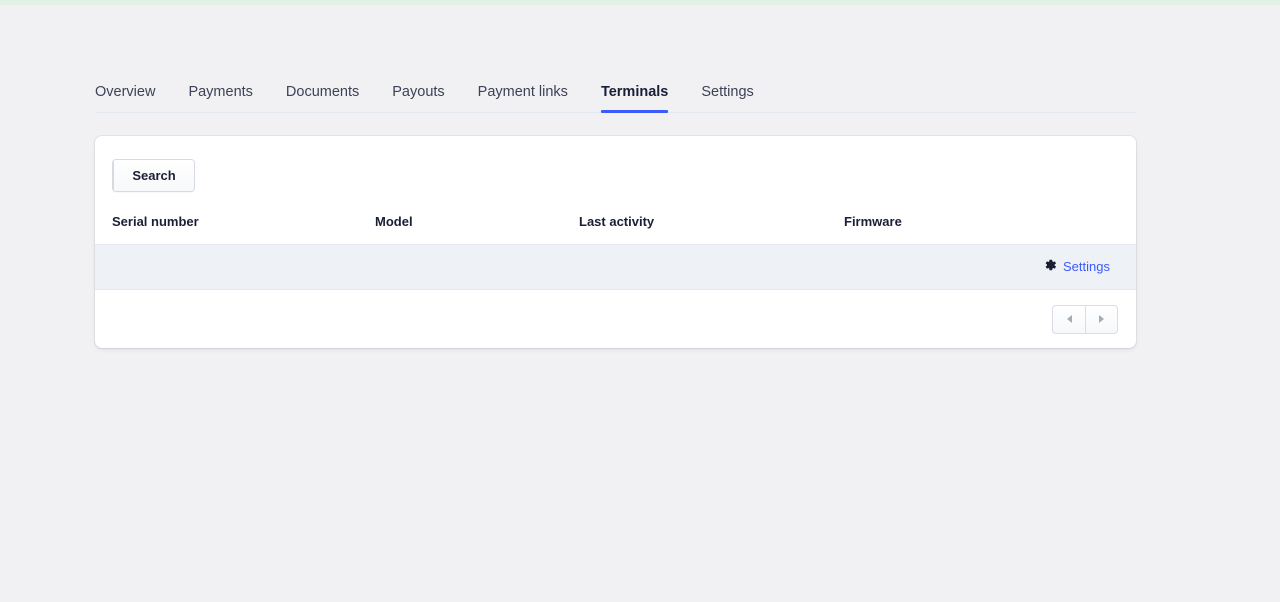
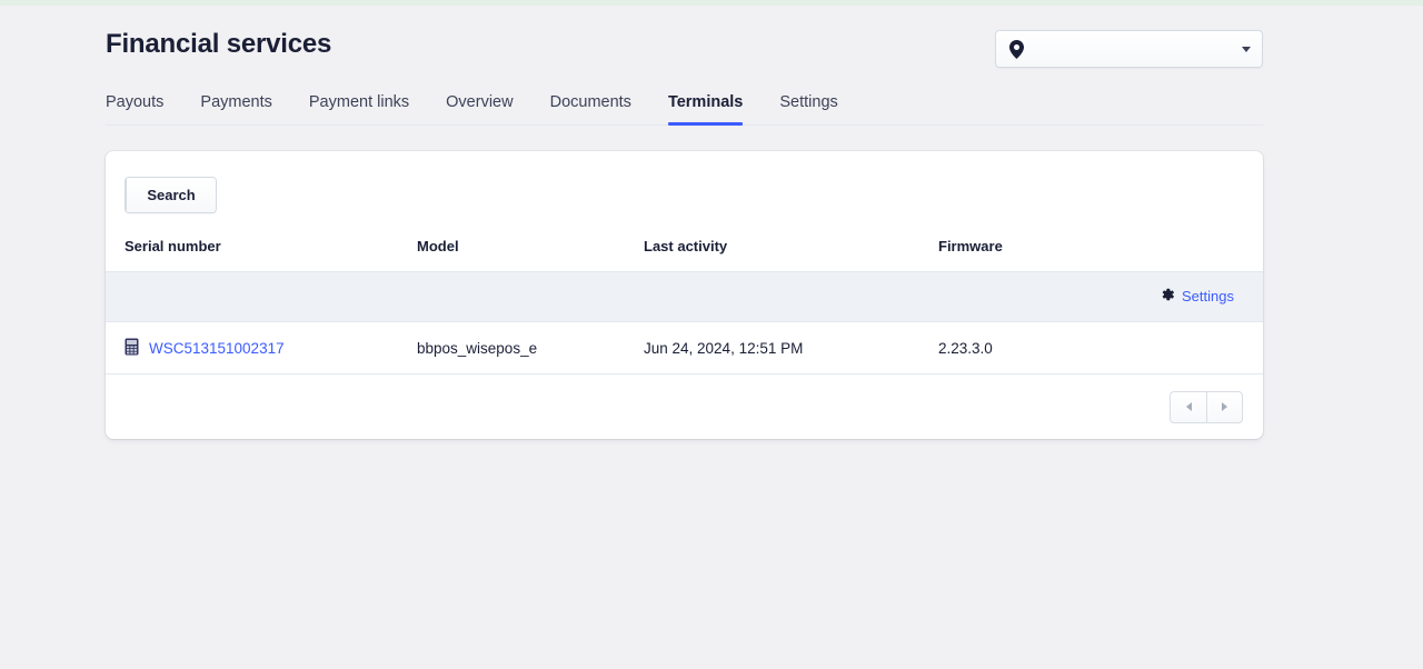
+ Financial services
- Overview
+ Payouts
  Payments
- Documents
+ Payment links
- Payouts
+ Overview
- Payment links
+ Documents
  Terminals
  Settings
  Search
  Serial number	Model	Last activity	Firmware
  Settings
+ WSC513151002317	bbpos_wisepos_e	Jun 24, 2024, 12:51 PM	2.23.3.0
